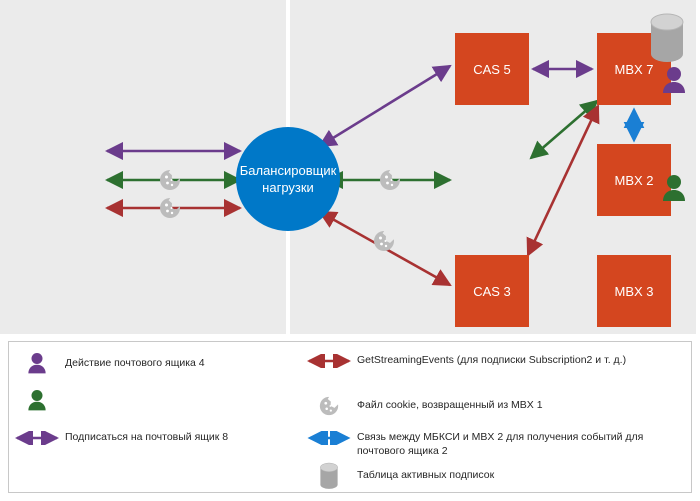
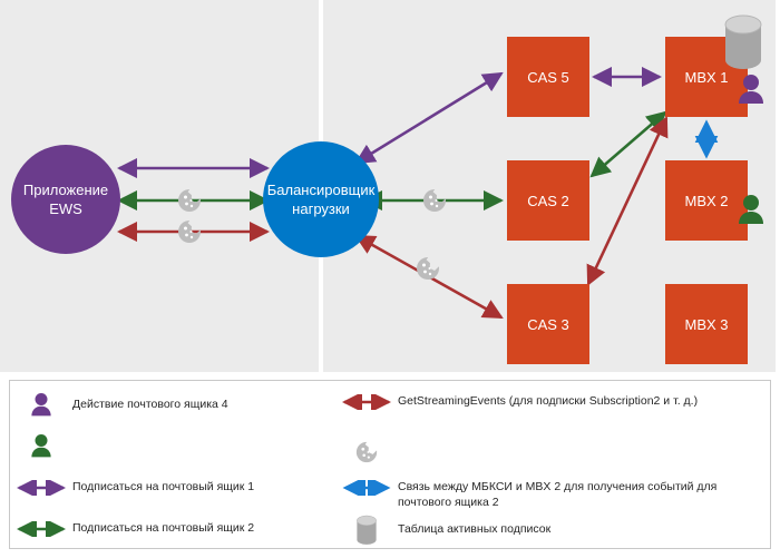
+ Приложение
+ EWS
  Балансировщик
  нагрузки
  CAS 5
+ CAS 2
  CAS 3
- MBX 7
+ MBX 1
  MBX 2
  MBX 3
  Действие почтового ящика 4
- Подписаться на почтовый ящик 8
+ Подписаться на почтовый ящик 1
+ Подписаться на почтовый ящик 2
  GetStreamingEvents (для подписки Subscription2 и т. д.)
- Файл cookie, возвращенный из MBX 1
  Связь между МБКСИ и MBX 2 для получения событий для почтового ящика 2
  Таблица активных подписок
